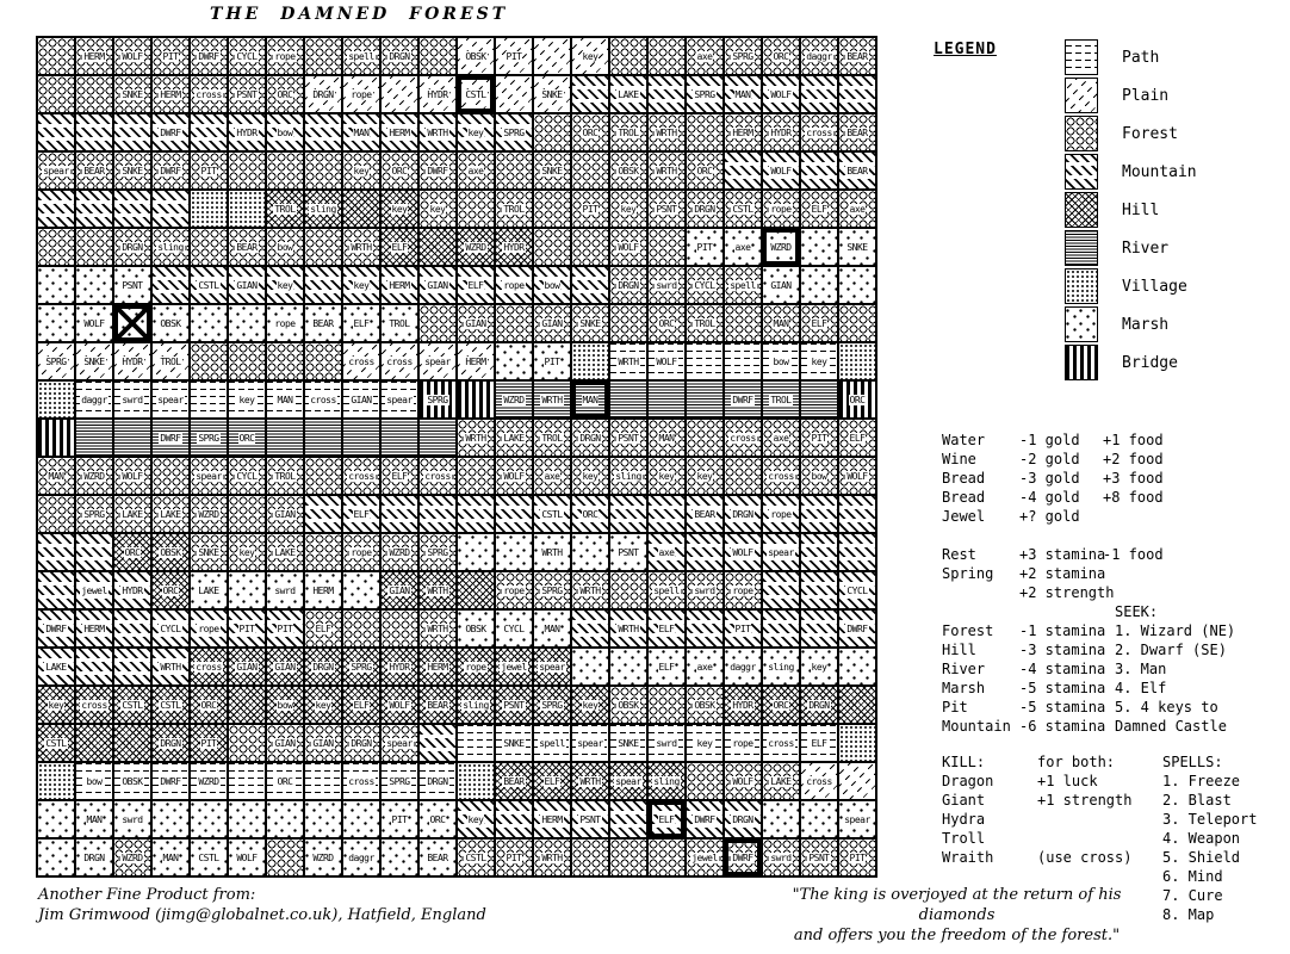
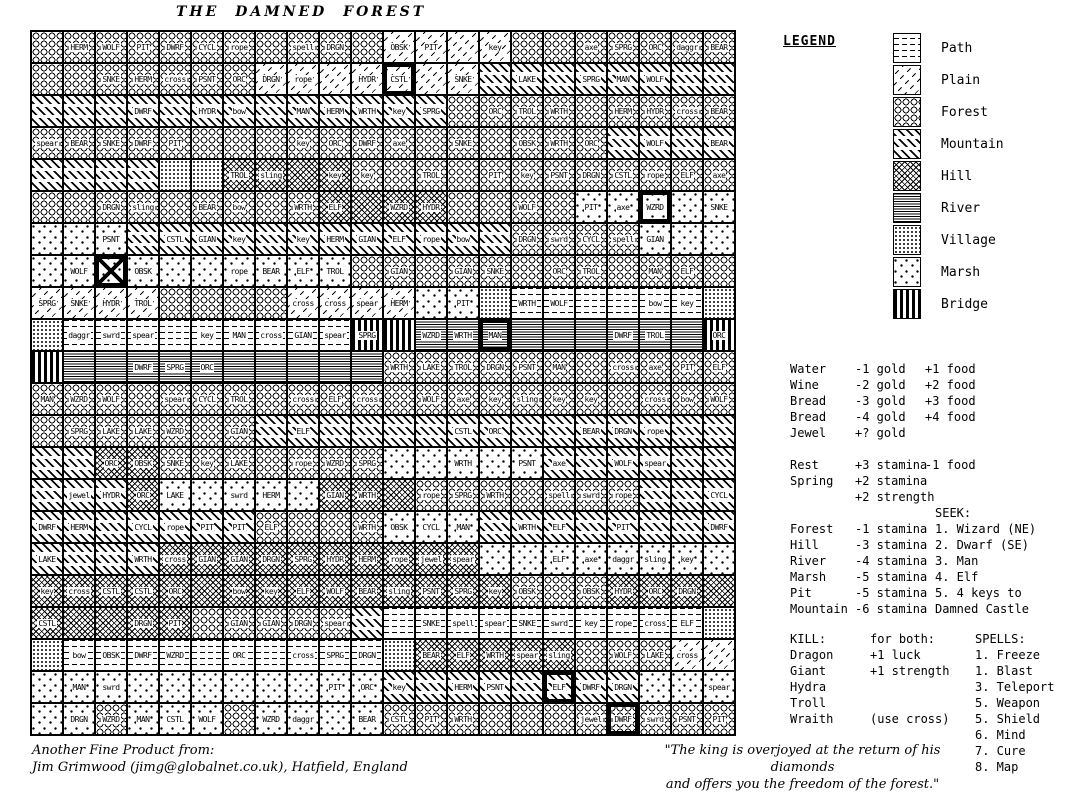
  THE DAMNED FOREST
  HERM
  WOLF
  PIT
  DWRF
  CYCL
  rope
  spell
  DRGN
  OBSK
  PIT
  key
  axe
  SPRG
  ORC
  daggr
  BEAR
  SNKE
  HERM
  cross
  PSNT
  ORC
  DRGN
  rope
  HYDR
  CSTL
  SNKE
  LAKE
  SPRG
  MAN
  WOLF
  DWRF
  HYDR
  bow
  MAN
  HERM
  WRTH
  key
  SPRG
  ORC
  TROL
  WRTH
  HERM
  HYDR
  cross
  BEAR
  spear
  BEAR
  SNKE
  DWRF
  PIT
  key
  ORC
  DWRF
  axe
  SNKE
  OBSK
  WRTH
  ORC
  WOLF
  BEAR
  TROL
  sling
  key
  key
  TROL
  PIT
  key
  PSNT
  DRGN
  CSTL
  rope
  ELF
  axe
  DRGN
  sling
  BEAR
  bow
  WRTH
  ELF
  WZRD
  HYDR
  WOLF
  PIT
  axe
  WZRD
  SNKE
  PSNT
  CSTL
  GIAN
  key
  key
  HERM
  GIAN
  ELF
  rope
  bow
  DRGN
  swrd
  CYCL
  spell
  GIAN
  WOLF
  OBSK
  rope
  BEAR
  ELF
  TROL
  GIAN
  GIAN
  SNKE
  ORC
  TROL
  MAN
  ELF
  SPRG
  SNKE
  HYDR
  TROL
  cross
  cross
  spear
  HERM
  PIT
  WRTH
  WOLF
  bow
  key
  daggr
  swrd
  spear
  key
  MAN
  cross
  GIAN
  spear
  SPRG
  WZRD
  WRTH
  MAN
  DWRF
  TROL
  ORC
  DWRF
  SPRG
  ORC
  WRTH
  LAKE
  TROL
  DRGN
  PSNT
  MAN
  cross
  axe
  PIT
  ELF
  MAN
  WZRD
  WOLF
  spear
  CYCL
  TROL
  cross
  ELF
  cross
  WOLF
  axe
  key
  sling
  key
  key
  cross
  bow
  WOLF
  SPRG
  LAKE
  LAKE
  WZRD
  GIAN
  ELF
  CSTL
  ORC
  BEAR
  DRGN
  rope
  ORC
  OBSK
  SNKE
  key
  LAKE
  rope
  WZRD
  SPRG
  WRTH
  PSNT
  axe
  WOLF
  spear
  jewel
  HYDR
  ORC
  LAKE
  swrd
  HERM
  GIAN
  WRTH
  rope
  SPRG
  WRTH
  spell
  swrd
  rope
  CYCL
  DWRF
  HERM
  CYCL
  rope
  PIT
  PIT
  ELF
  WRTH
  OBSK
  CYCL
  MAN
  WRTH
  ELF
  PIT
  DWRF
  LAKE
  WRTH
  cross
  GIAN
  GIAN
  DRGN
  SPRG
  HYDR
  HERM
  rope
  jewel
  spear
  ELF
  axe
  daggr
  sling
  key
  key
  cross
  CSTL
  CSTL
  ORC
  bow
  key
  ELF
  WOLF
  BEAR
  sling
  PSNT
  SPRG
  key
  OBSK
  OBSK
  HYDR
  ORC
  DRGN
  CSTL
  DRGN
  PIT
  GIAN
  GIAN
  DRGN
  spear
  SNKE
  spell
  spear
  SNKE
  swrd
  key
  rope
  cross
  ELF
  bow
  OBSK
  DWRF
  WZRD
  ORC
  cross
  SPRG
  DRGN
  BEAR
  ELF
  WRTH
  spear
  sling
  WOLF
  LAKE
  cross
  MAN
  swrd
  PIT
  ORC
  key
  HERM
  PSNT
  ELF
  DWRF
  DRGN
  spear
  DRGN
  WZRD
  MAN
  CSTL
  WOLF
  WZRD
  daggr
  BEAR
  CSTL
  PIT
  WRTH
  jewel
  DWRF
  swrd
  PSNT
  PIT
  LEGEND
  Path
  Plain
  Forest
  Mountain
  Hill
  River
  Village
  Marsh
  Bridge
  Water
  -1 gold
  +1 food
  Wine
  -2 gold
  +2 food
  Bread
  -3 gold
  +3 food
  Bread
  -4 gold
- +8 food
+ +4 food
  Jewel
  +? gold
  Rest
  +3 stamina
  -1 food
  Spring
  +2 stamina
  +2 strengt
  Forest
  -1 stamina
  Hill
  -3 stamina
  River
  -4 stamina
  Marsh
  -5 stamina
  Pit
  -5 stamina
  Mountain
  -6 stamina
  SEEK:
  1. Wizard (NE)
  2. Dwarf (SE)
  3. Man
  4. Elf
  5. 4 keys to
  Damned Castle
  KILL:
  for both:
  Dragon
  +1 luck
  Giant
  +1 strength
  Hydra
  Troll
  Wraith
  (use cross)
  SPELLS:
  1. Freeze
- 2. Blast
+ 1. Blast
  3. Teleport
- 4. Weapon
+ 5. Weapon
  5. Shield
  6. Mind
  7. Cure
  8. Map
  Another Fine Product from:
  Jim Grimwood (jimg@globalnet.co.uk), Hatfield, England
  "The king is overjoyed at the return of his diamonds
  and offers you the freedom of the forest."
